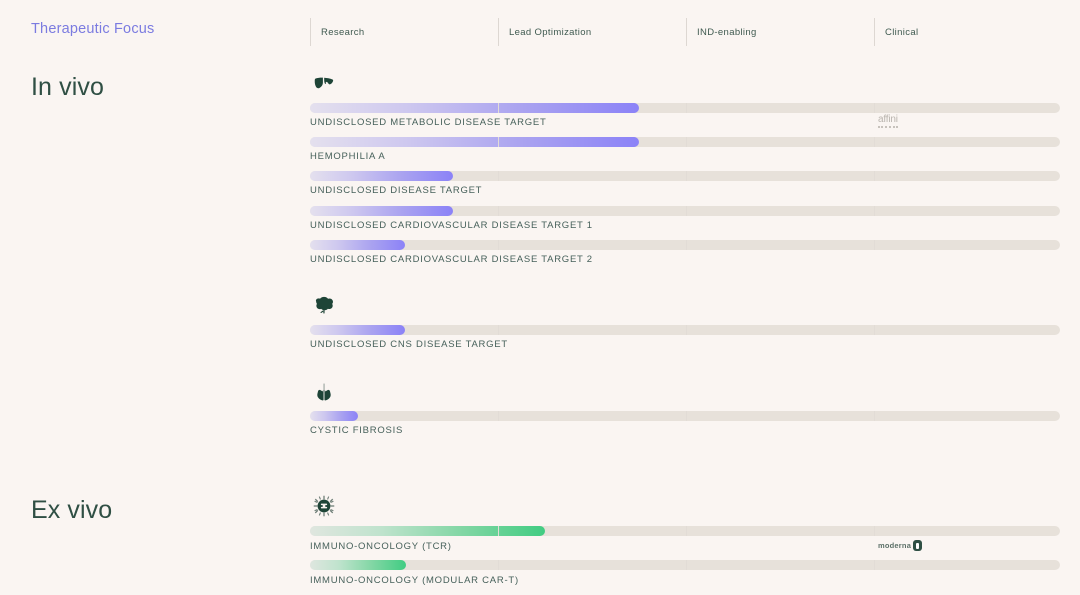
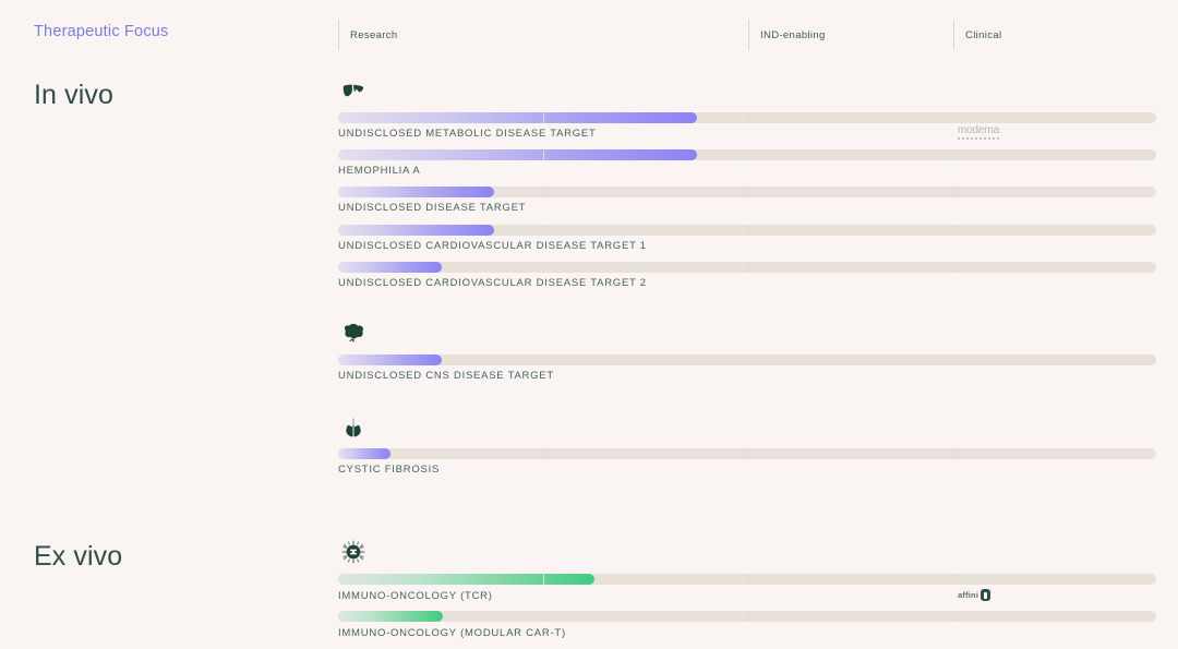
  Therapeutic Focus
  Research
- Lead Optimization
  IND-enabling
  Clinical
  In vivo
  UNDISCLOSED METABOLIC DISEASE TARGET
- affini
+ moderna
  HEMOPHILIA A
  UNDISCLOSED DISEASE TARGET
  UNDISCLOSED CARDIOVASCULAR DISEASE TARGET 1
  UNDISCLOSED CARDIOVASCULAR DISEASE TARGET 2
  UNDISCLOSED CNS DISEASE TARGET
  CYSTIC FIBROSIS
  Ex vivo
  IMMUNO-ONCOLOGY (TCR)
- moderna
+ affini
  IMMUNO-ONCOLOGY (MODULAR CAR-T)
